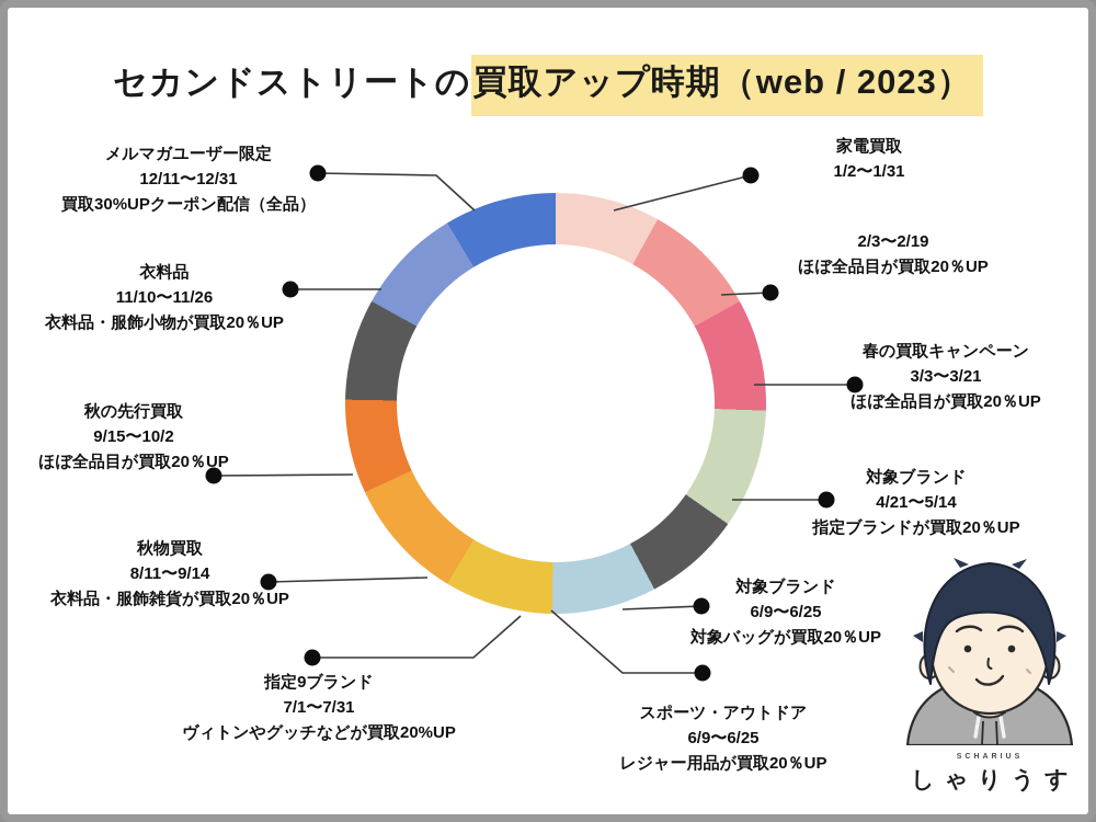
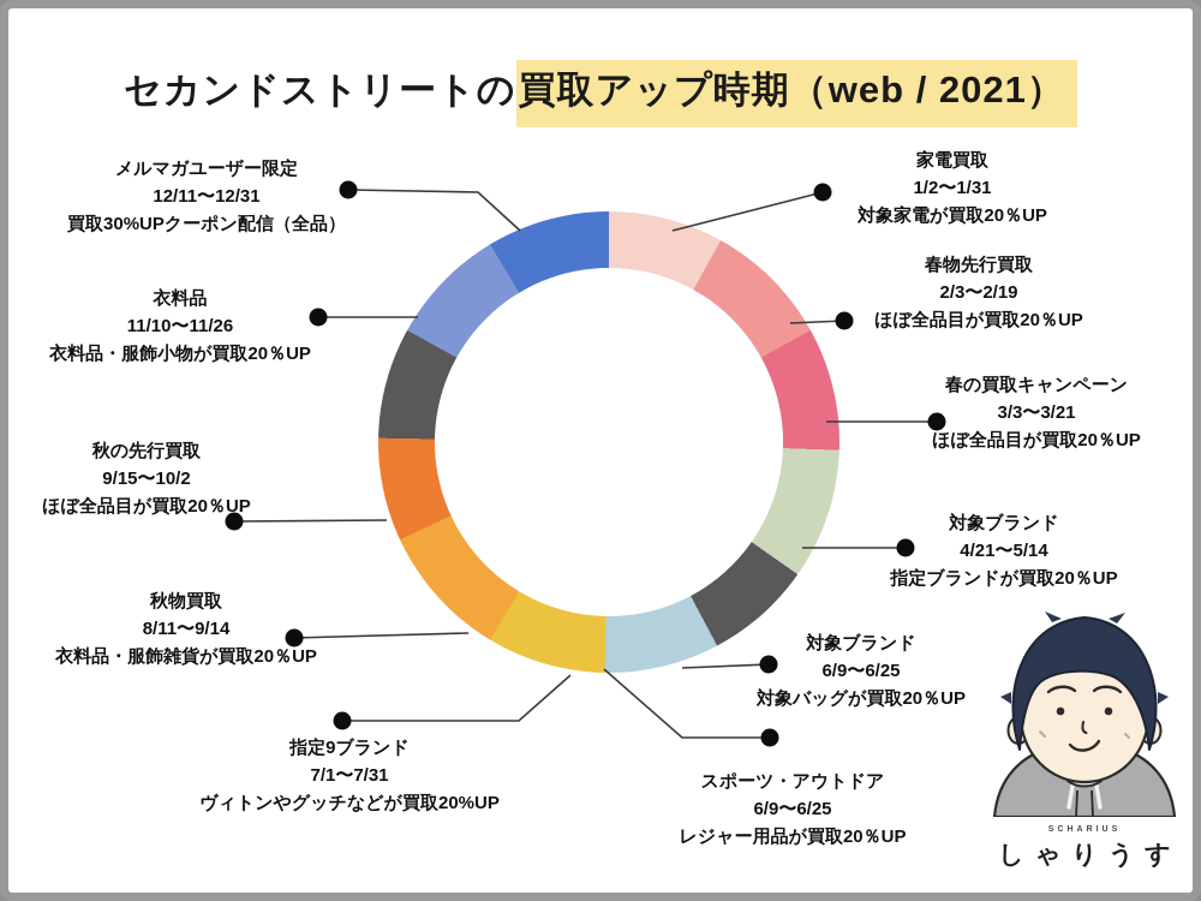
- セカンドストリートの買取アップ時期（web / 2023）
+ セカンドストリートの買取アップ時期（web / 2021）
  家電買取
  1/2〜1/31
+ 対象家電が買取20％UP
+ 春物先行買取
  2/3〜2/19
  ほぼ全品目が買取20％UP
  春の買取キャンペーン
  3/3〜3/21
  ほぼ全品目が買取20％UP
  対象ブランド
  4/21〜5/14
  指定ブランドが買取20％UP
  対象ブランド
  6/9〜6/25
  対象バッグが買取20％UP
  スポーツ・アウトドア
  6/9〜6/25
  レジャー用品が買取20％UP
  指定9ブランド
  7/1〜7/31
  ヴィトンやグッチなどが買取20%UP
  秋物買取
  8/11〜9/14
  衣料品・服飾雑貨が買取20％UP
  秋の先行買取
  9/15〜10/2
  ほぼ全品目が買取20％UP
  衣料品
  11/10〜11/26
  衣料品・服飾小物が買取20％UP
  メルマガユーザー限定
  12/11〜12/31
  買取30%UPクーポン配信（全品）
  しゃりうす
